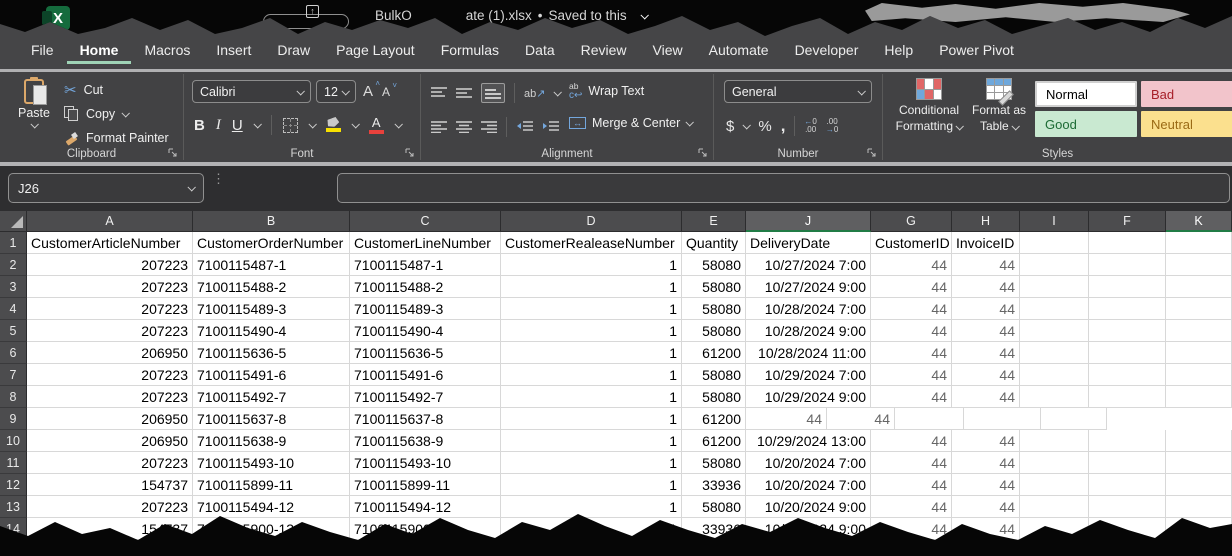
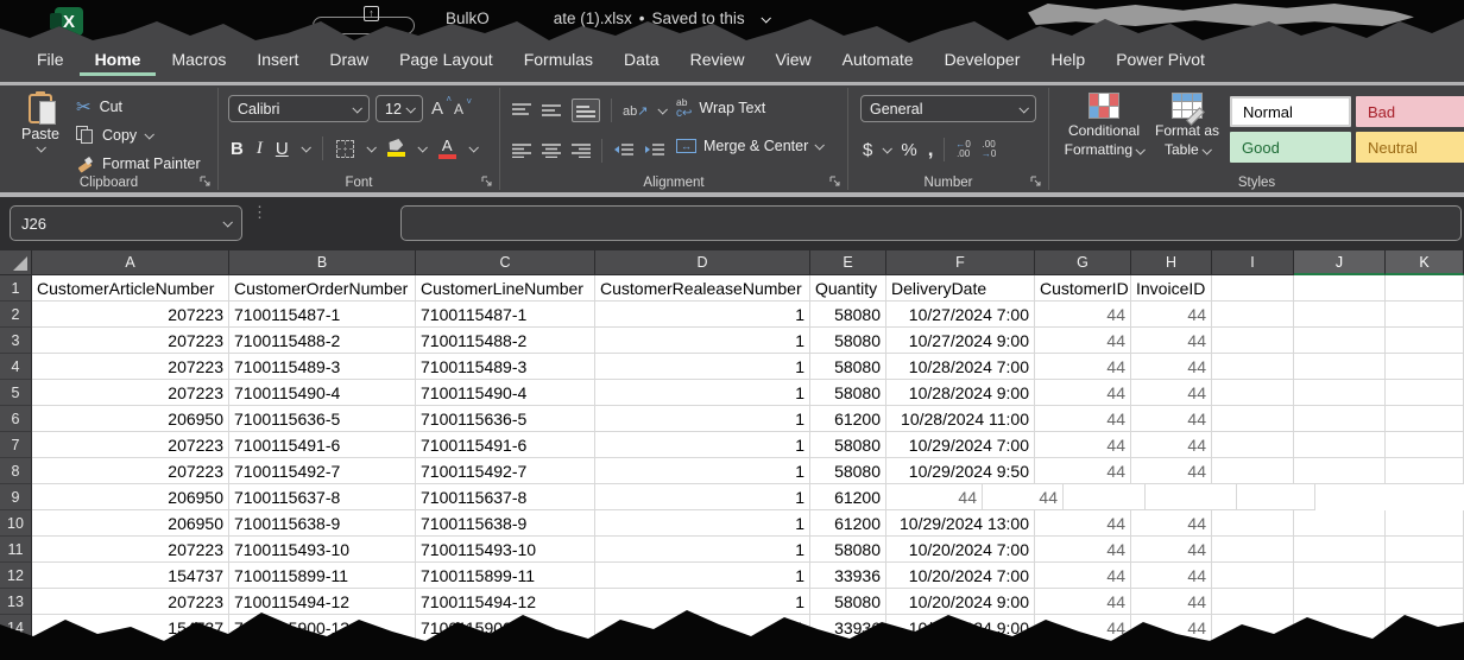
  File
  Home
  Macros
  Insert
  Draw
  Page Layout
  Formulas
  Data
  Review
  View
  Automate
  Developer
  Help
  Power Pivot
  X
  ↑
  BulkO
  ate (1).xlsx
  •
  Saved to this
  Paste
  ✂
  Cut
  Copy
  Format Painter
  Clipboard
  Calibri
  12
  A
  ˄
  A
  ˅
  B
  I
  U
  A
  Font
  ab↗
  ab
  c↩
  Wrap Text
  ↔
  Merge & Center
  Alignment
  General
  $
  %
  ,
  ←0
  .00
  .00
  →0
  Number
  Conditional
  Formatting
  Format as
  Table
  Normal
  Bad
  Good
  Neutral
  Styles
  J26
  ⋮
  A
  B
  C
  D
  E
- J
+ F
  G
  H
  I
- F
+ J
  K
  1
  CustomerArticleNumber
  CustomerOrderNumber
  CustomerLineNumber
  CustomerRealeaseNumber
  Quantity
  DeliveryDate
  CustomerID
  InvoiceID
  2
  207223
  7100115487-1
  7100115487-1
  1
  58080
  10/27/2024 7:00
  44
  44
  3
  207223
  7100115488-2
  7100115488-2
  1
  58080
  10/27/2024 9:00
  44
  44
  4
  207223
  7100115489-3
  7100115489-3
  1
  58080
  10/28/2024 7:00
  44
  44
  5
  207223
  7100115490-4
  7100115490-4
  1
  58080
  10/28/2024 9:00
  44
  44
  6
  206950
  7100115636-5
  7100115636-5
  1
  61200
  10/28/2024 11:00
  44
  44
  7
  207223
  7100115491-6
  7100115491-6
  1
  58080
  10/29/2024 7:00
  44
  44
  8
  207223
  7100115492-7
  7100115492-7
  1
  58080
- 10/29/2024 9:00
+ 10/29/2024 9:50
  44
  44
  9
  206950
  7100115637-8
  7100115637-8
  1
  61200
  44
  44
  10
  206950
  7100115638-9
  7100115638-9
  1
  61200
  10/29/2024 13:00
  44
  44
  11
  207223
  7100115493-10
  7100115493-10
  1
  58080
  10/20/2024 7:00
  44
  44
  12
  154737
  7100115899-11
  7100115899-11
  1
  33936
  10/20/2024 7:00
  44
  44
  13
  207223
  7100115494-12
  7100115494-12
  1
  58080
  10/20/2024 9:00
  44
  44
  14
  3393
  44
  44
